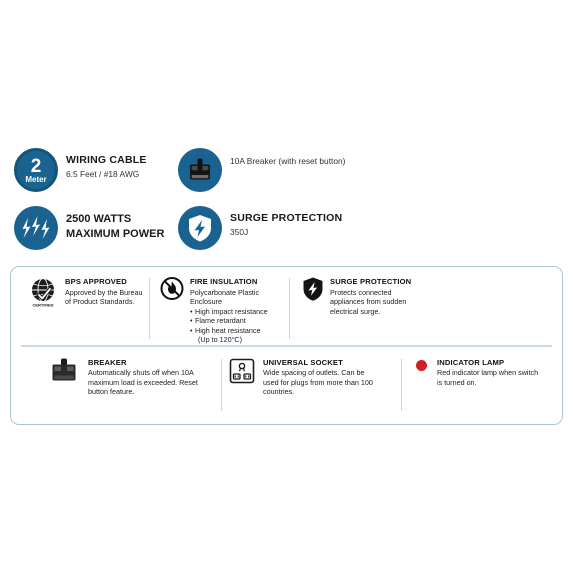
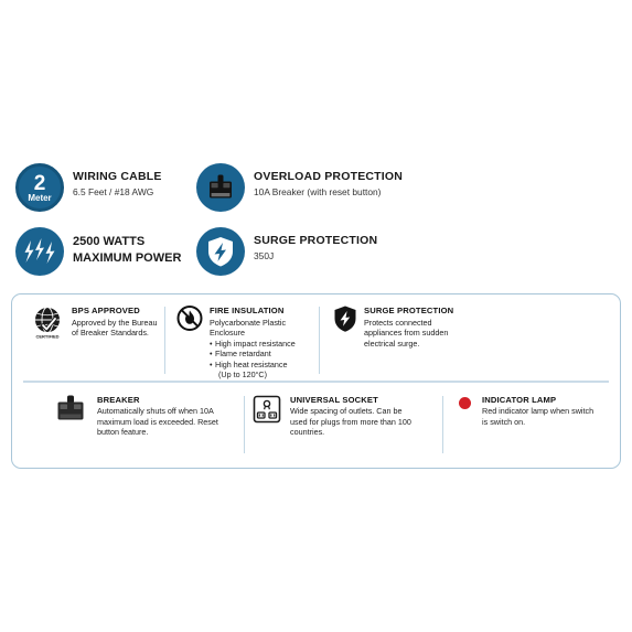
  2
  Meter
  WIRING CABLE
  6.5 Feet / #18 AWG
+ OVERLOAD PROTECTION
  10A Breaker (with reset button)
  2500 WATTS
  MAXIMUM POWER
  SURGE PROTECTION
  350J
  BPS APPROVED
- Approved by the Bureau of Product Standards.
+ Approved by the Bureau of Breaker Standards.
  FIRE INSULATION
  Polycarbonate Plastic Enclosure
  High impact resistance
  Flame retardant
  High heat resistance
  (Up to 120°C)
  SURGE PROTECTION
  Protects connected appliances from sudden electrical surge.
  BREAKER
  Automatically shuts off when 10A maximum load is exceeded. Reset button feature.
  UNIVERSAL SOCKET
  Wide spacing of outlets. Can be used for plugs from more than 100 countries.
  INDICATOR LAMP
- Red indicator lamp when switch is turned on.
+ Red indicator lamp when switch is switch on.
